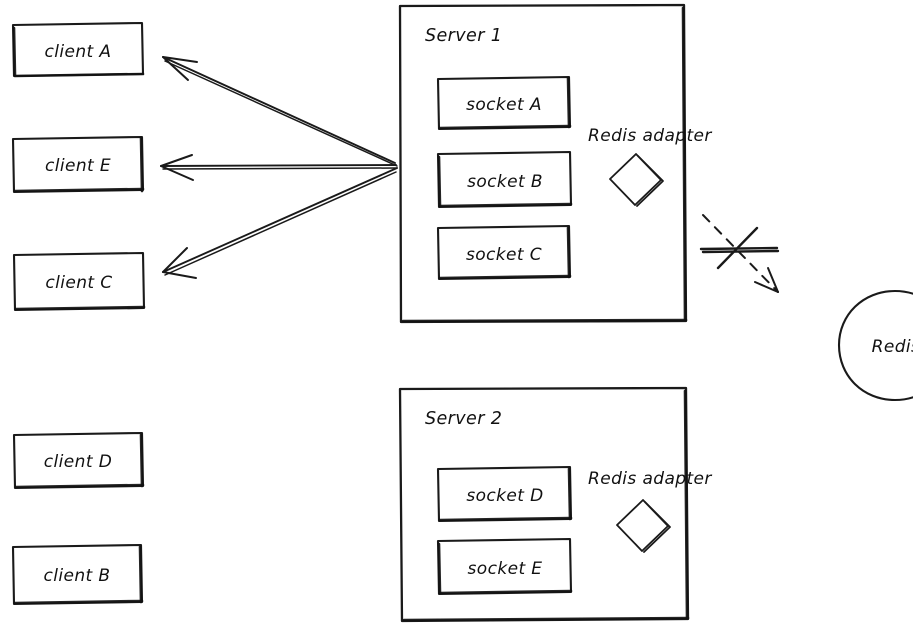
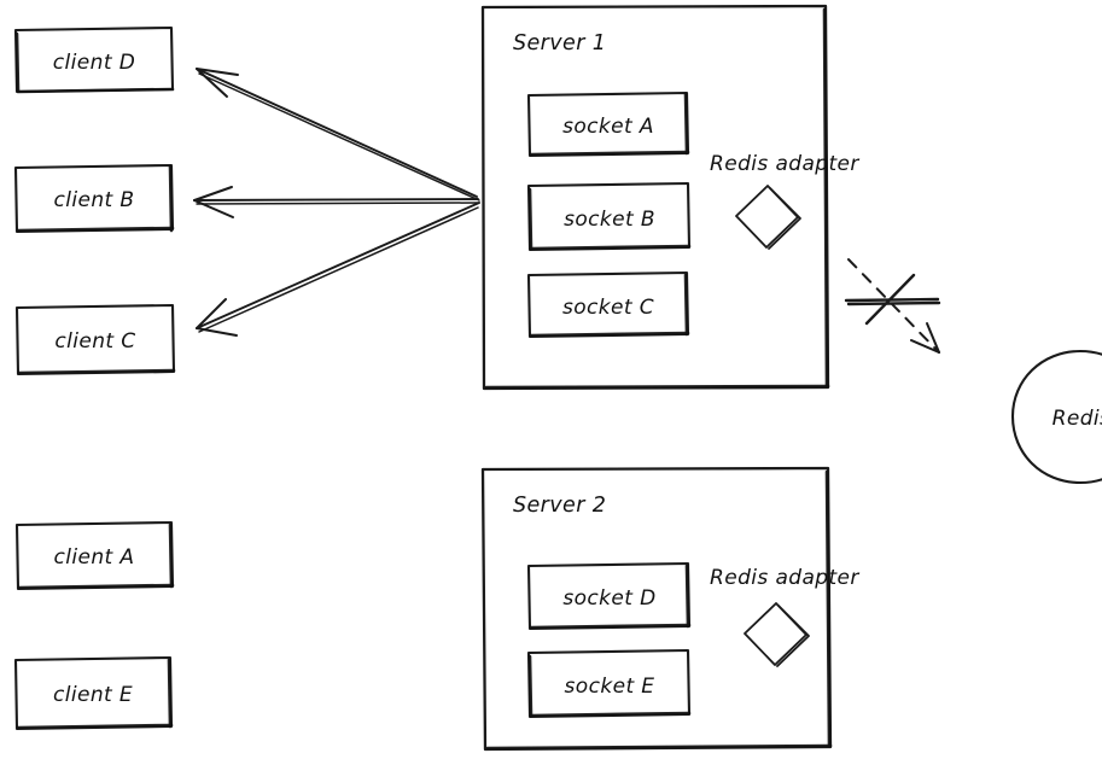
- client A
+ client D
- client E
+ client B
  client C
- client D
+ client A
- client B
+ client E
  Server 1
  socket A
  socket B
  socket C
  Redis adapter
  Redi
  Server 2
  socket D
  socket E
  Redis adapter
